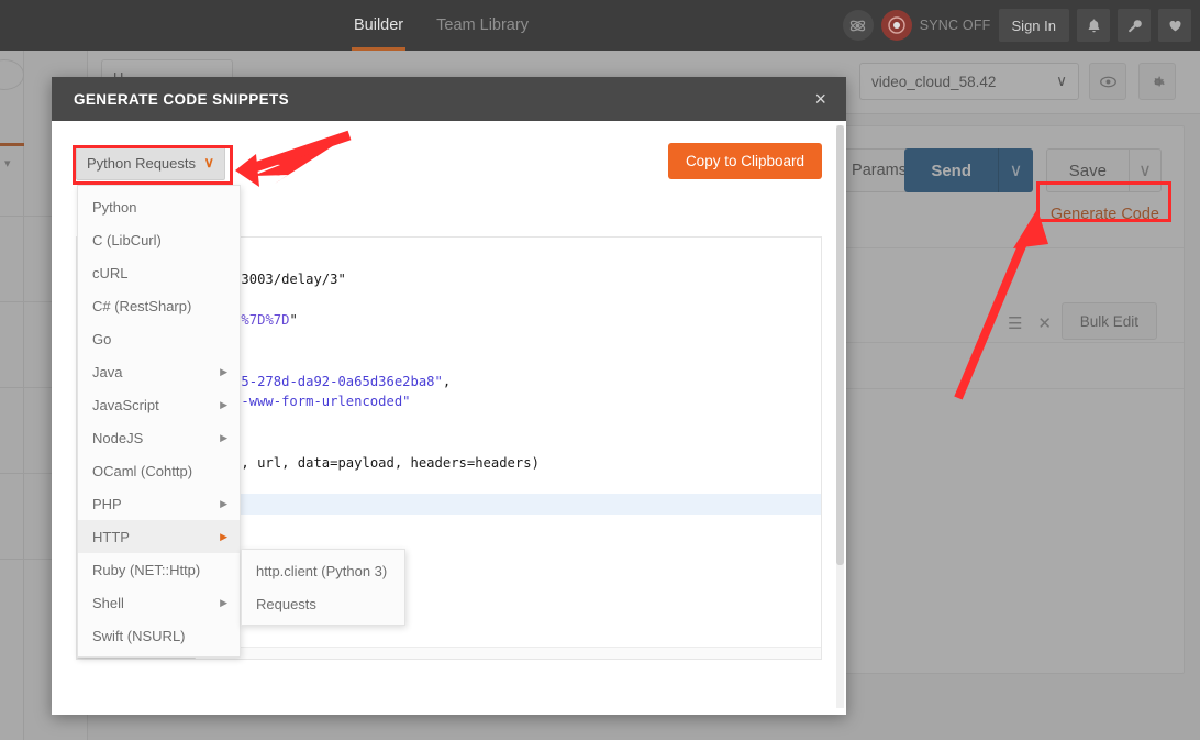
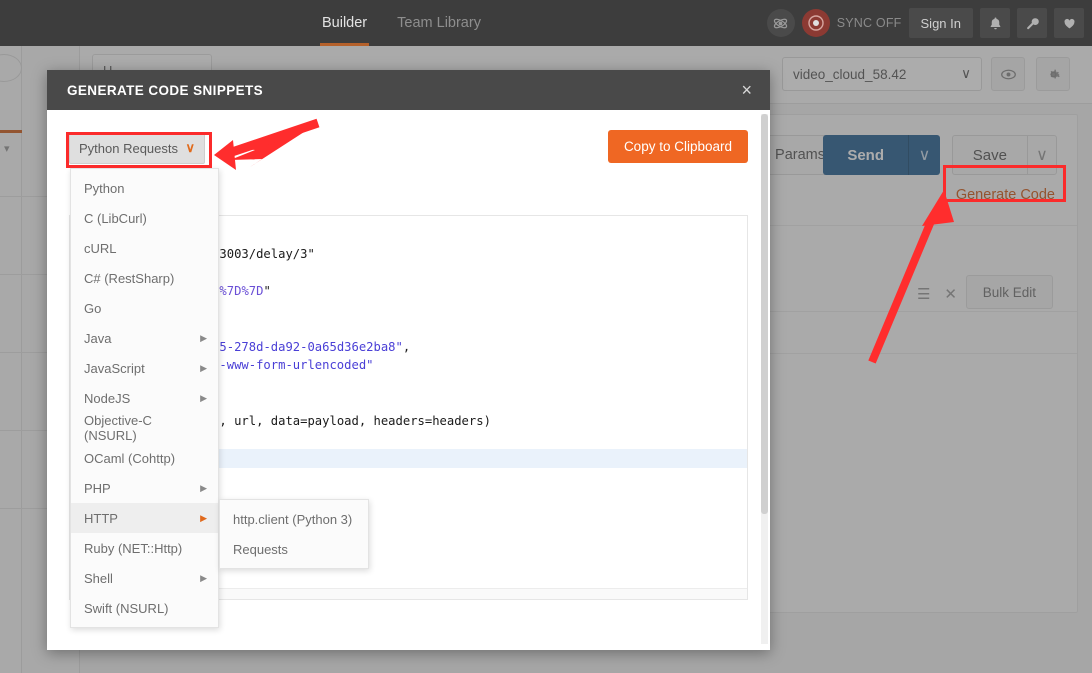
  ▾
  video_cloud_58.42
  ∨
  Params
  Send
  ∨
  Save
  ∨
  Generate Code
  ☰
  ✕
  Bulk Edit
  Builder
  Team Library
  SYNC OFF
  Sign In
  GENERATE CODE SNIPPETS
  ×
  Python Requests
  ∨
  Copy to Clipboard
  Python
  C (LibCurl)
  cURL
  C# (RestSharp)
  Go
  Java
  ▶
  JavaScript
  ▶
  NodeJS
  ▶
+ Objective-C (NSURL)
  OCaml (Cohttp)
  PHP
  ▶
  HTTP
  ▶
  Ruby (NET::Http)
  Shell
  ▶
  Swift (NSURL)
  http.client (Python 3)
  Requests
